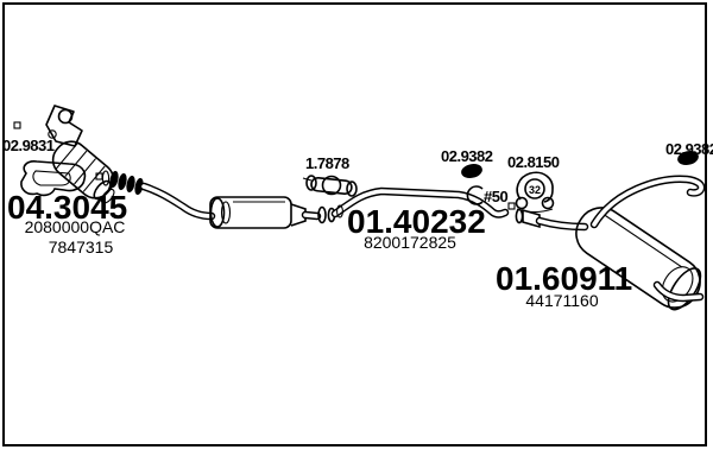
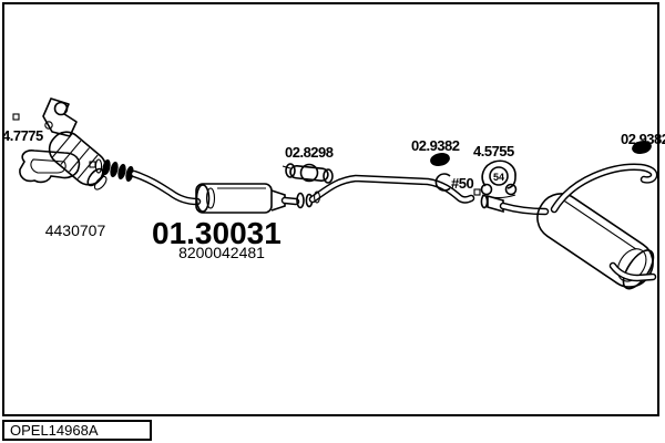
  52
- 32
+ 54
  52
- 02.9831
+ 4.7775
- 04.3045
- 2080000QAC
- 7847315
+ 4430707
+ 01.30031
+ 8200042481
- 1.7878
+ 02.8298
- 01.40232
- 8200172825
  02.9382
  #50
- 02.8150
+ 4.5755
- 01.60911
- 44171160
  02.938
+ OPEL14968A
